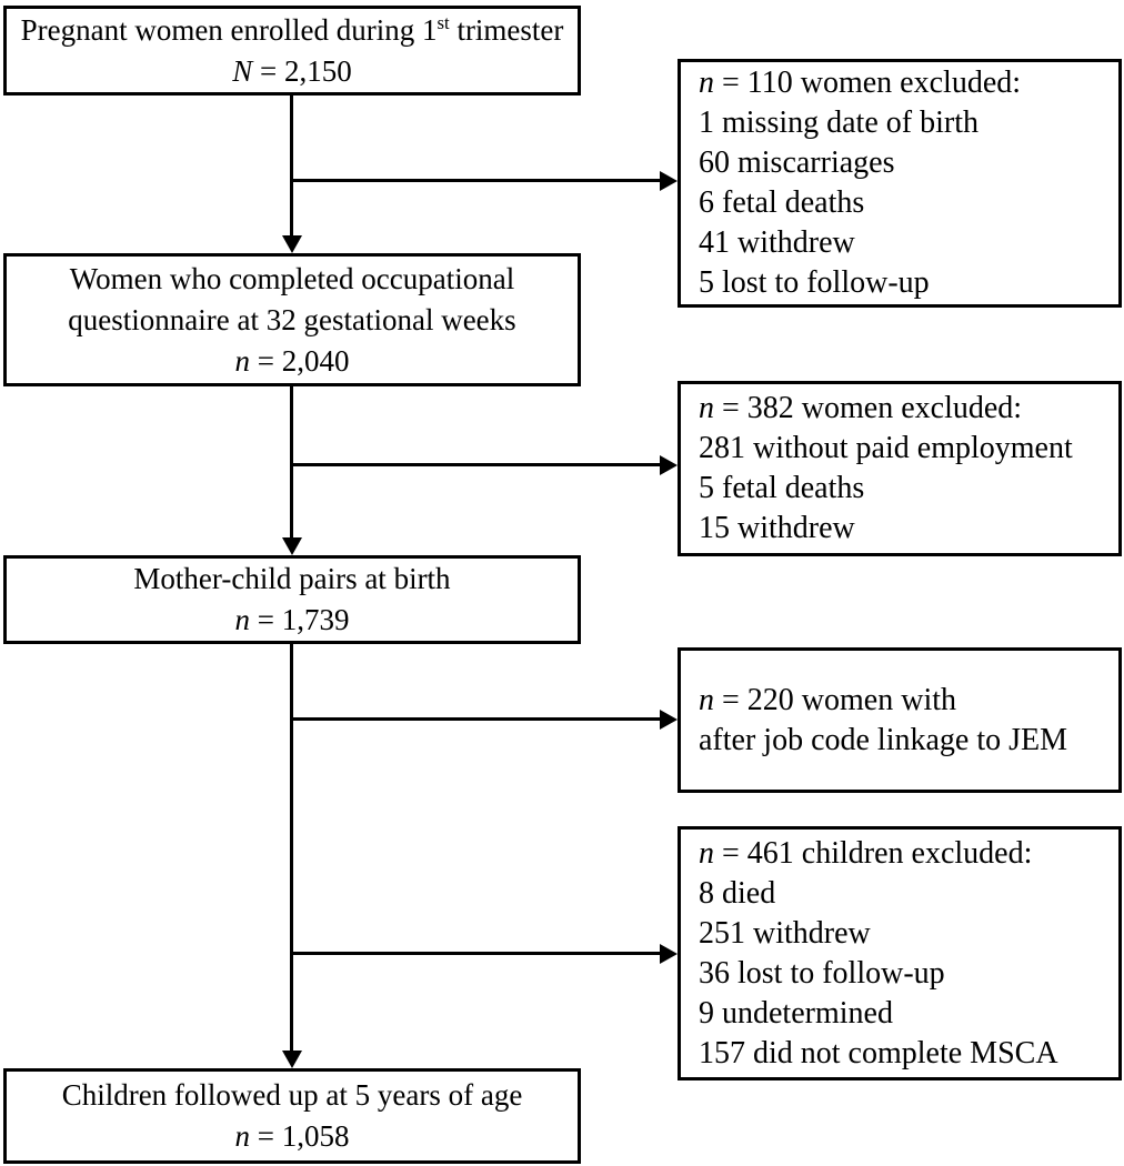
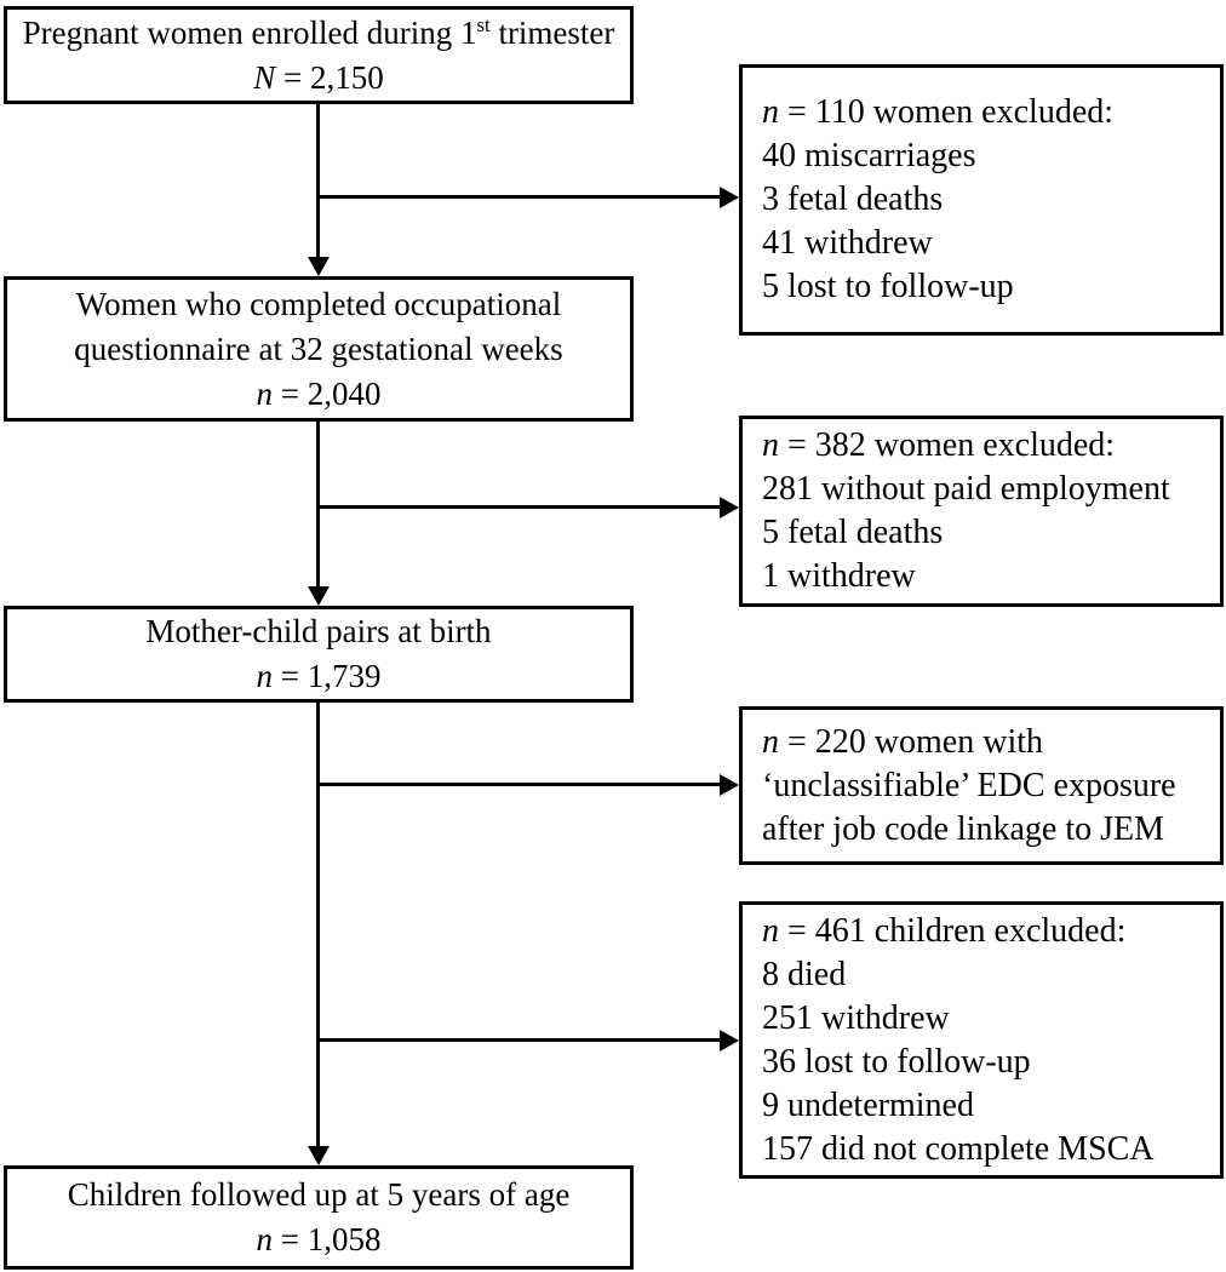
  Pregnant women enrolled during 1st trimester
  N = 2,150
  Women who completed occupational
  questionnaire at 32 gestational weeks
  n = 2,040
  Mother-child pairs at birth
  n = 1,739
  Children followed up at 5 years of age
  n = 1,058
  n = 110 women excluded:
- 1 missing date of birth
- 60 miscarriages
+ 40 miscarriages
- 6 fetal deaths
+ 3 fetal deaths
  41 withdrew
  5 lost to follow-up
  n = 382 women excluded:
  281 without paid employment
  5 fetal deaths
- 15 withdrew
+ 1 withdrew
  n = 220 women with
+ ‘unclassifiable’ EDC exposure
  after job code linkage to JEM
  n = 461 children excluded:
  8 died
  251 withdrew
  36 lost to follow-up
  9 undetermined
  157 did not complete MSCA
